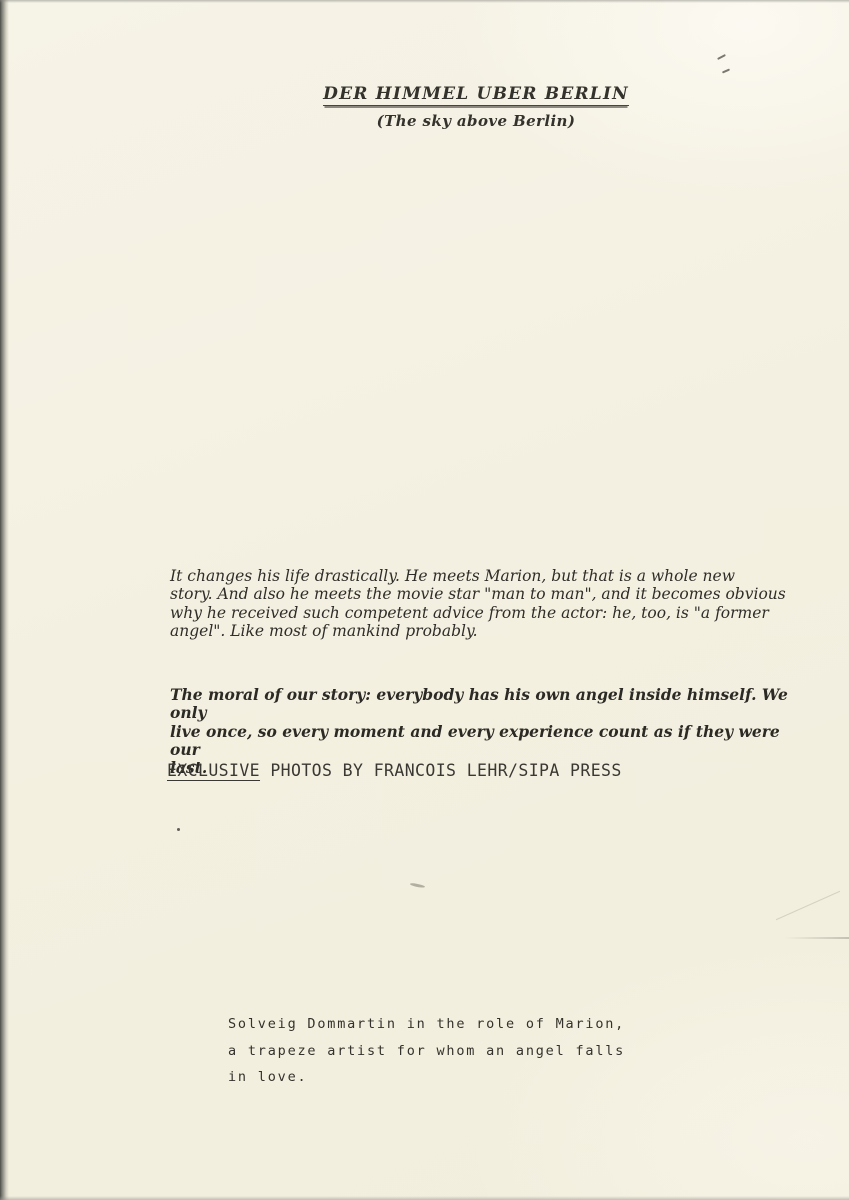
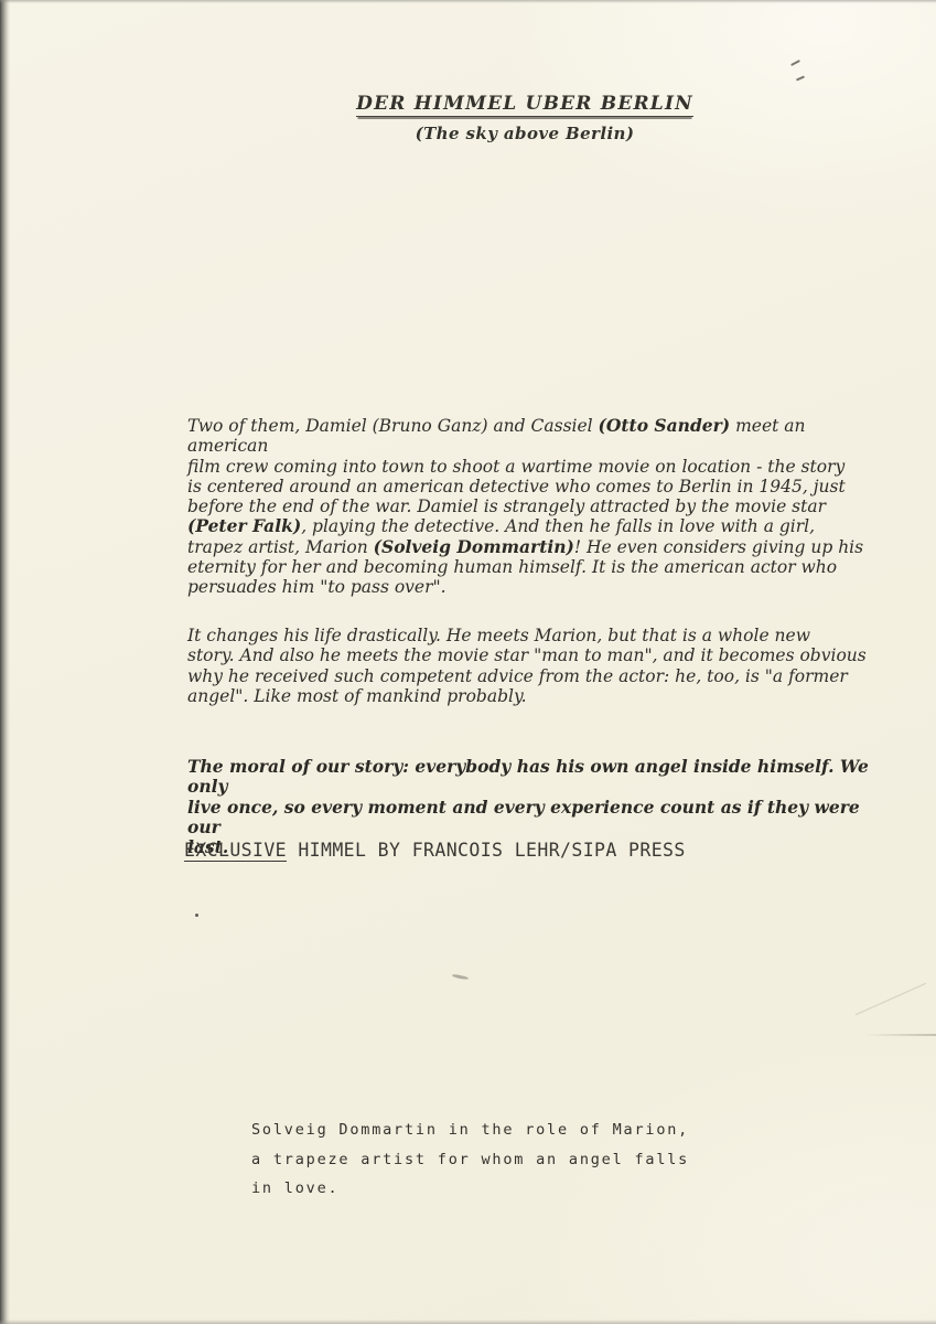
  DER HIMMEL UBER BERLIN
  (The sky above Berlin)
+ Two of them, Damiel (Bruno Ganz) and Cassiel (Otto Sander) meet an american
+ film crew coming into town to shoot a wartime movie on location - the story
+ is centered around an american detective who comes to Berlin in 1945, just
+ before the end of the war. Damiel is strangely attracted by the movie star
+ (Peter Falk), playing the detective. And then he falls in love with a girl,
+ trapez artist, Marion (Solveig Dommartin)! He even considers giving up his
+ eternity for her and becoming human himself. It is the american actor who
+ persuades him "to pass over".
  It changes his life drastically. He meets Marion, but that is a whole new
  story. And also he meets the movie star "man to man", and it becomes obvious
  why he received such competent advice from the actor: he, too, is "a former
  angel". Like most of mankind probably.
  The moral of our story: everybody has his own angel inside himself. We only
  live once, so every moment and every experience count as if they were our
  last.
- EXCLUSIVE PHOTOS BY FRANCOIS LEHR/SIPA PRESS
+ EXCLUSIVE HIMMEL BY FRANCOIS LEHR/SIPA PRESS
  Solveig Dommartin in the role of Marion,
  a trapeze artist for whom an angel falls
  in love.
